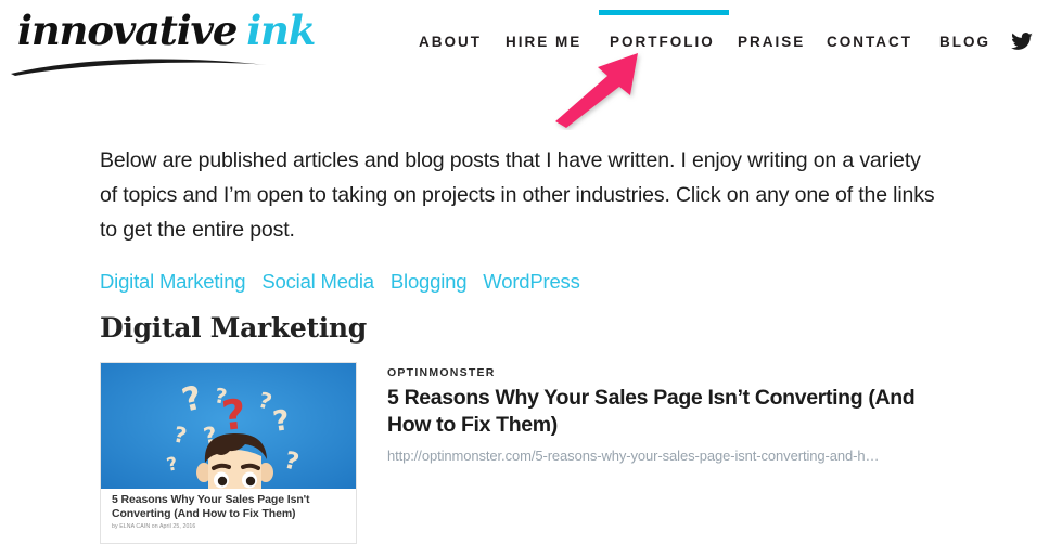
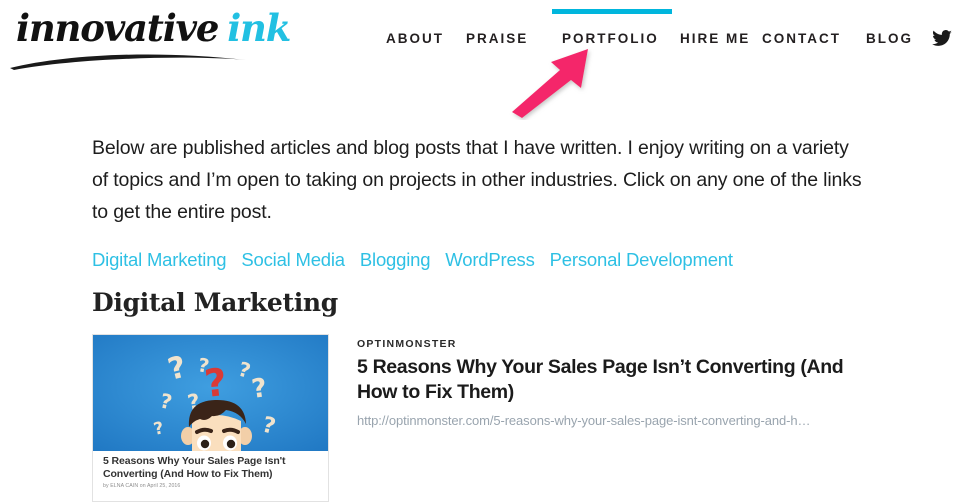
  innovative ink
  ABOUT
- HIRE ME
+ PRAISE
  PORTFOLIO
- PRAISE
+ HIRE ME
  CONTACT
  BLOG
  Below are published articles and blog posts that I have written. I enjoy writing on a variety of topics and I’m open to taking on projects in other industries. Click on any one of the links to get the entire post.
  Digital Marketing
  Social Media
  Blogging
  WordPress
+ Personal Development
  Digital Marketing
  5 Reasons Why Your Sales Page Isn't Converting (And How to Fix Them)
  OPTINMONSTER
  5 Reasons Why Your Sales Page Isn’t Converting (And How to Fix Them)
  http://optinmonster.com/5-reasons-why-your-sales-page-isnt-converting-and-h…
